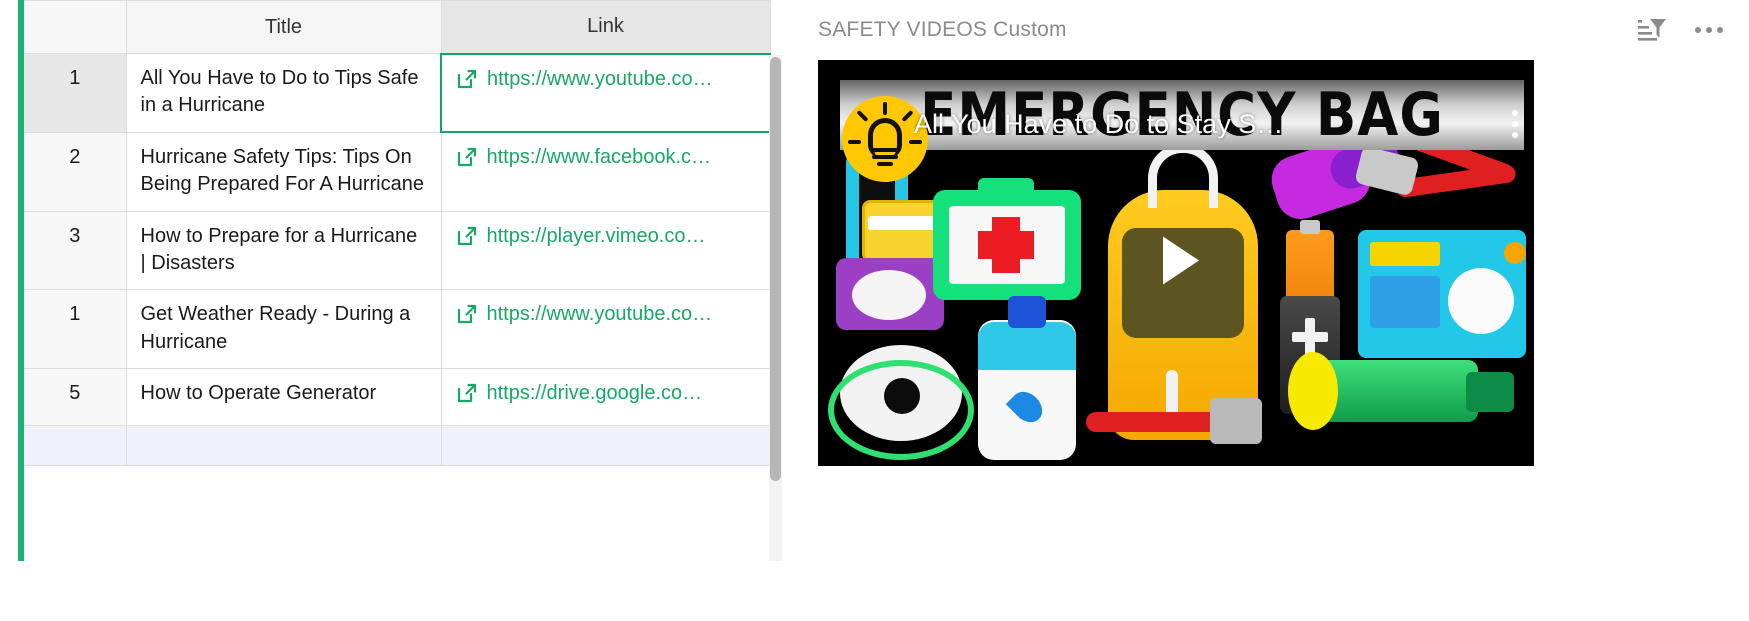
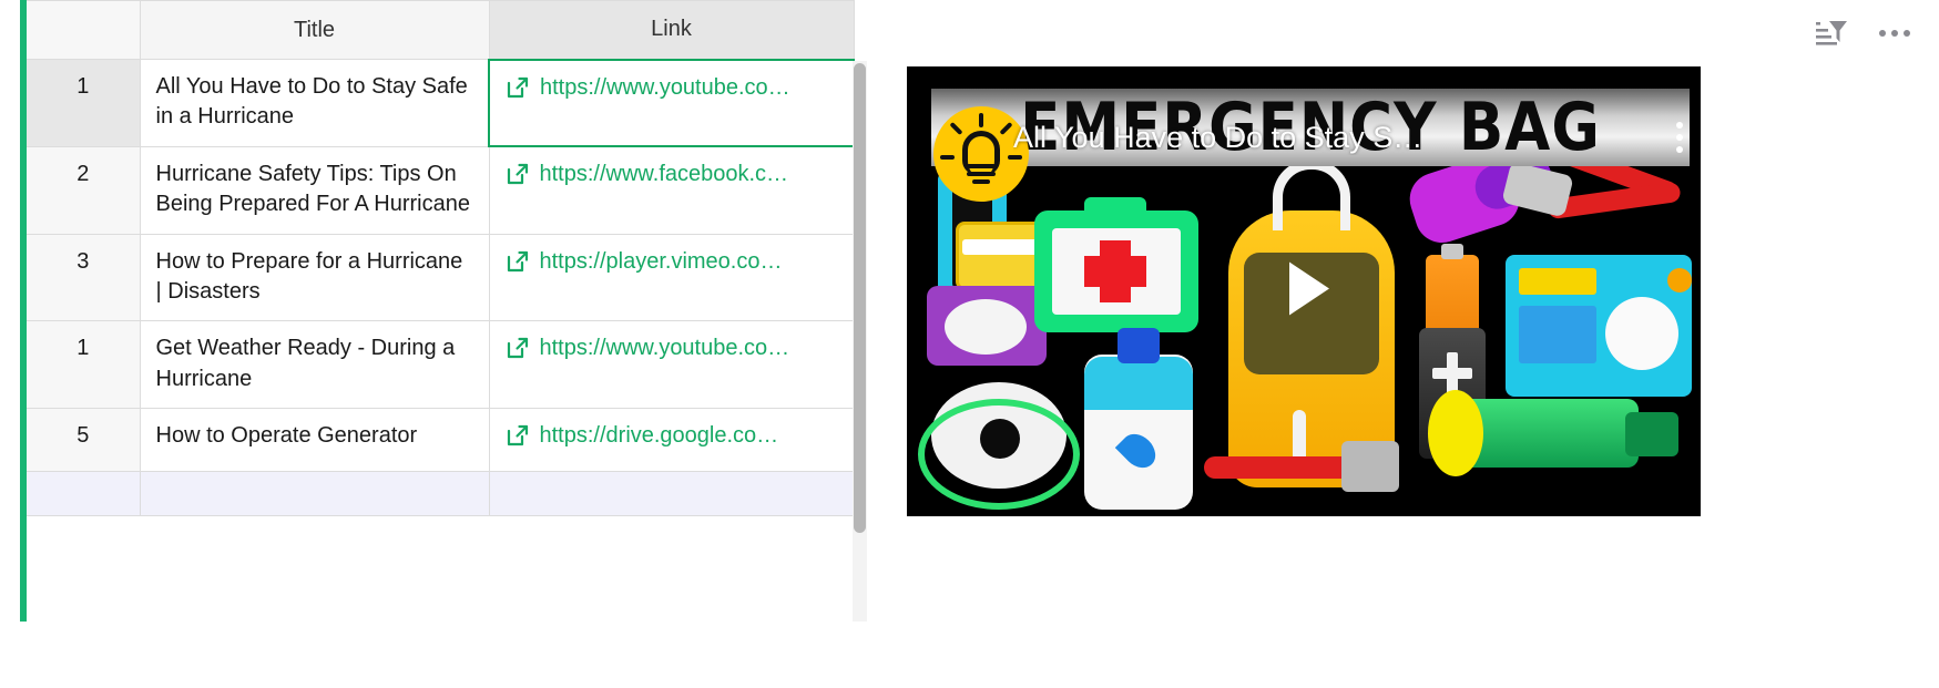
  	Title	Link
- 1	All You Have to Do to Tips Safe in a Hurricane	https://www.youtube.co…
+ 1	All You Have to Do to Stay Safe in a Hurricane	https://www.youtube.co…
  2	Hurricane Safety Tips: Tips On Being Prepared For A Hurricane	https://www.facebook.c…
  3	How to Prepare for a Hurricane | Disasters	https://player.vimeo.co…
  1	Get Weather Ready - During a Hurricane	https://www.youtube.co…
  5	How to Operate Generator	https://drive.google.co…
- SAFETY VIDEOS Custom
  EMERGENCY BAG
  All You Have to Do to Stay S…
